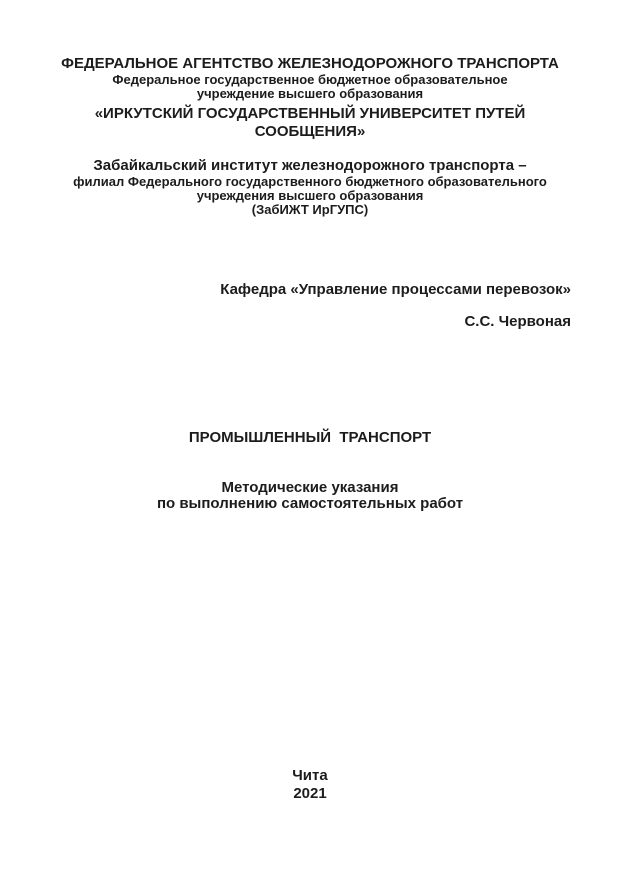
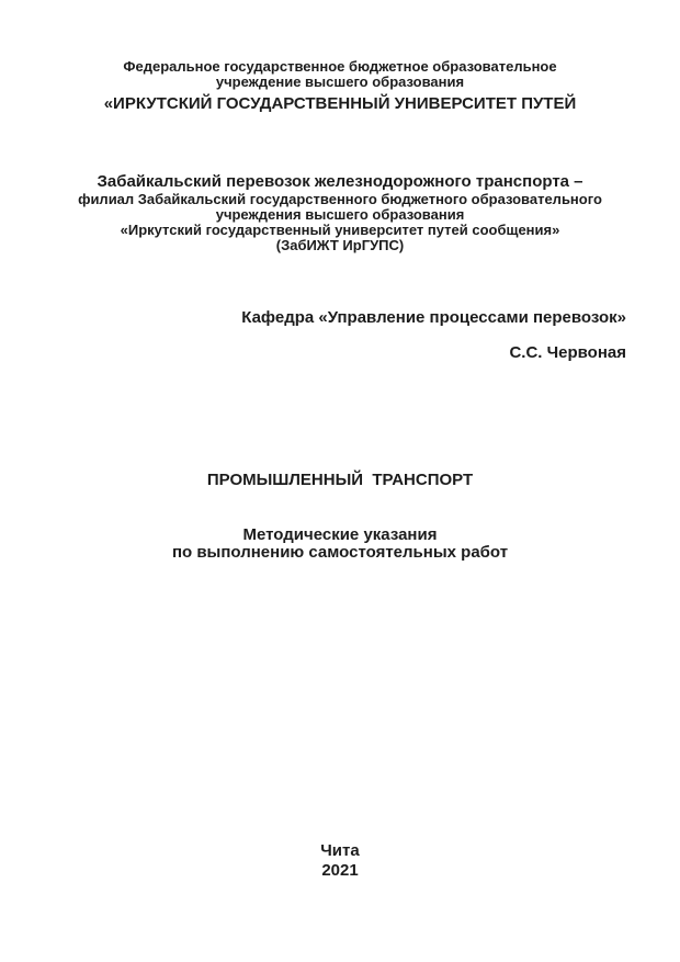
- ФЕДЕРАЛЬНОЕ АГЕНТСТВО ЖЕЛЕЗНОДОРОЖНОГО ТРАНСПОРТА
  Федеральное государственное бюджетное образовательное
  учреждение высшего образования
  «ИРКУТСКИЙ ГОСУДАРСТВЕННЫЙ УНИВЕРСИТЕТ ПУТЕЙ
- СООБЩЕНИЯ»
- Забайкальский институт железнодорожного транспорта –
+ Забайкальский перевозок железнодорожного транспорта –
- филиал Федерального государственного бюджетного образовательного
+ филиал Забайкальский государственного бюджетного образовательного
  учреждения высшего образования
+ «Иркутский государственный университет путей сообщения»
  (ЗабИЖТ ИрГУПС)
  Кафедра «Управление процессами перевозок»
  С.С. Червоная
  ПРОМЫШЛЕННЫЙ ТРАНСПОРТ
  Методические указания
  по выполнению самостоятельных работ
  Чита
  2021
